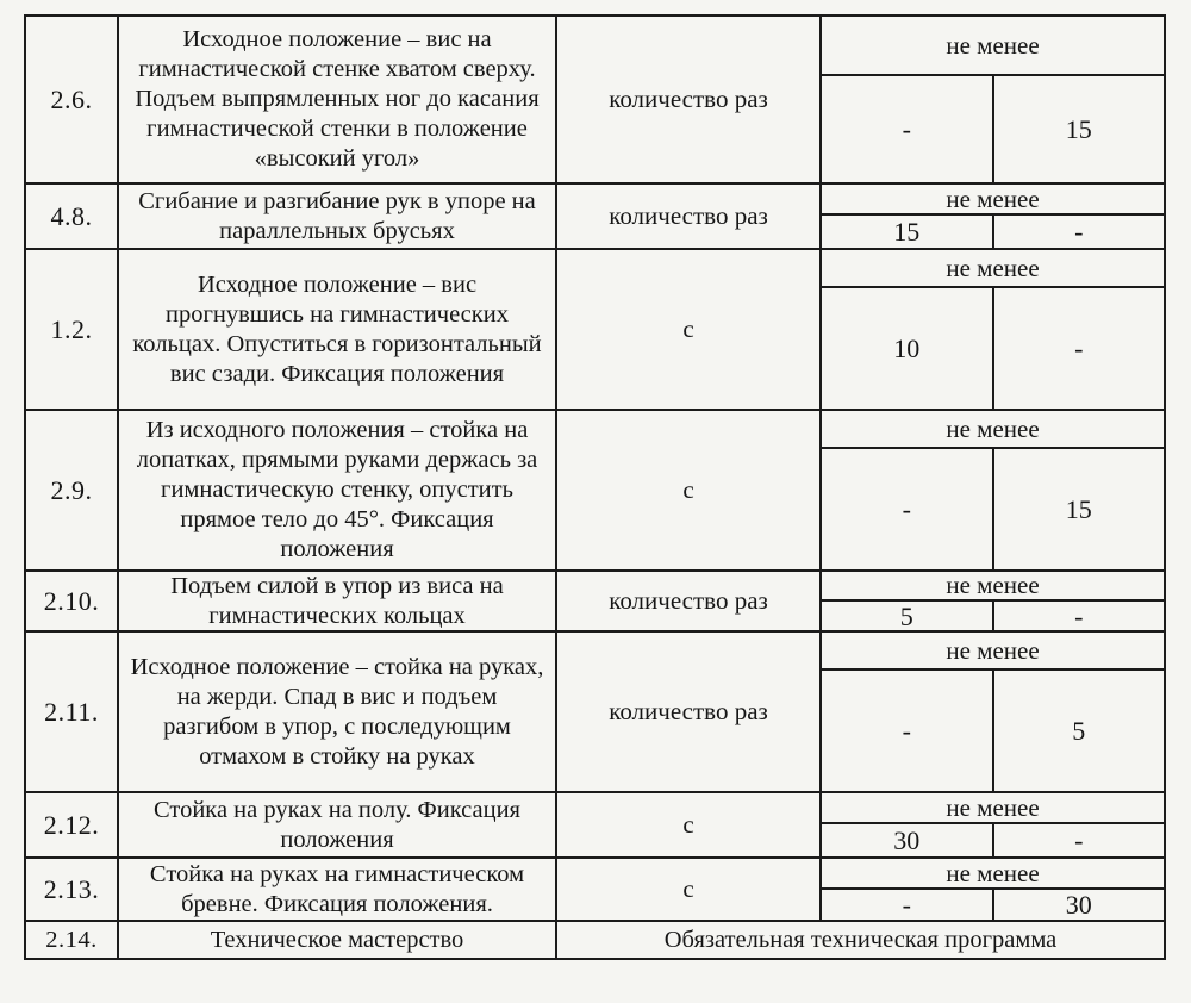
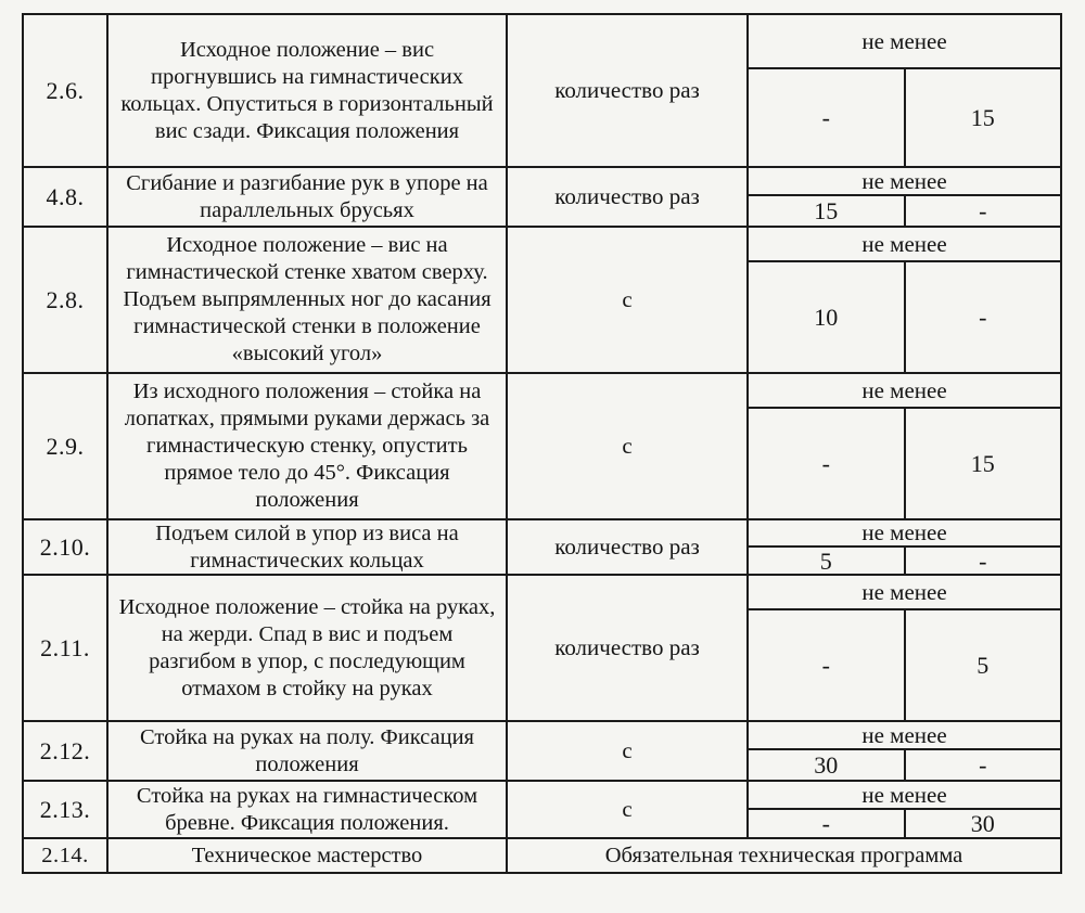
  2.6.
- Исходное положение – вис на гимнастической стенке хватом сверху. Подъем выпрямленных ног до касания гимнастической стенки в положение «высокий угол»
+ Исходное положение – вис прогнувшись на гимнастических кольцах. Опуститься в горизонтальный вис сзади. Фиксация положения
  количество раз
  не менее
  -
  15
  4.8.
  Сгибание и разгибание рук в упоре на параллельных брусьях
  количество раз
  не менее
  15
  -
- 1.2.
+ 2.8.
- Исходное положение – вис прогнувшись на гимнастических кольцах. Опуститься в горизонтальный вис сзади. Фиксация положения
+ Исходное положение – вис на гимнастической стенке хватом сверху. Подъем выпрямленных ног до касания гимнастической стенки в положение «высокий угол»
  с
  не менее
  10
  -
  2.9.
  Из исходного положения – стойка на лопатках, прямыми руками держась за гимнастическую стенку, опустить прямое тело до 45°. Фиксация положения
  с
  не менее
  -
  15
  2.10.
  Подъем силой в упор из виса на гимнастических кольцах
  количество раз
  не менее
  5
  -
  2.11.
  Исходное положение – стойка на руках, на жерди. Спад в вис и подъем разгибом в упор, с последующим отмахом в стойку на руках
  количество раз
  не менее
  -
  5
  2.12.
  Стойка на руках на полу. Фиксация положения
  с
  не менее
  30
  -
  2.13.
  Стойка на руках на гимнастическом бревне. Фиксация положения.
  с
  не менее
  -
  30
  2.14.
  Техническое мастерство
  Обязательная техническая программа
